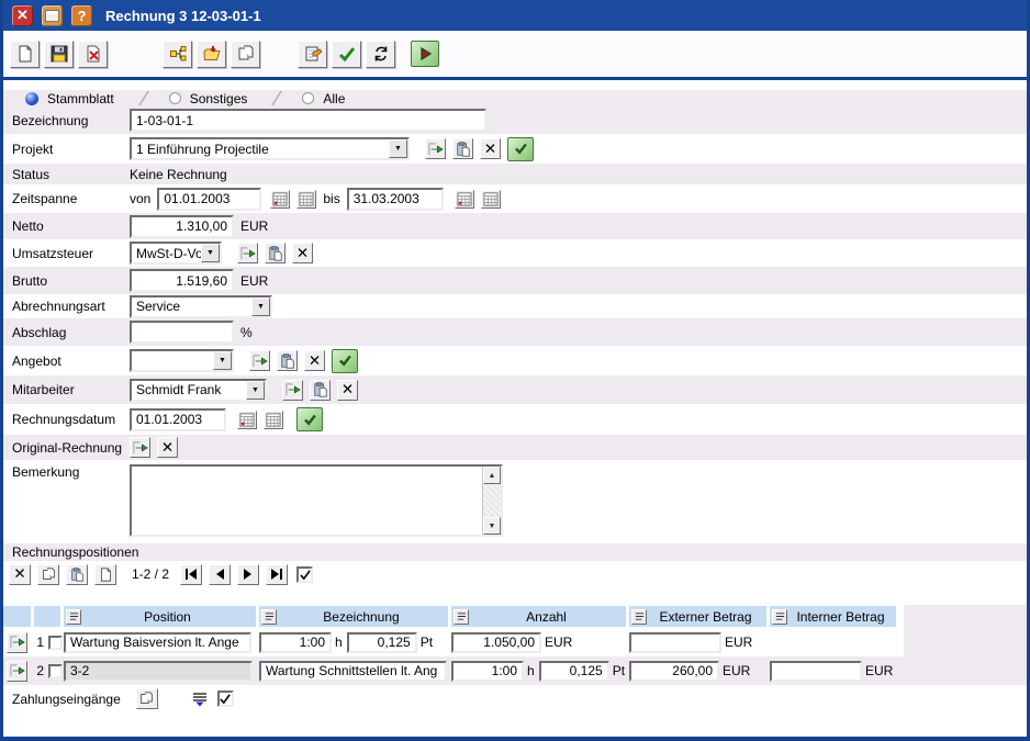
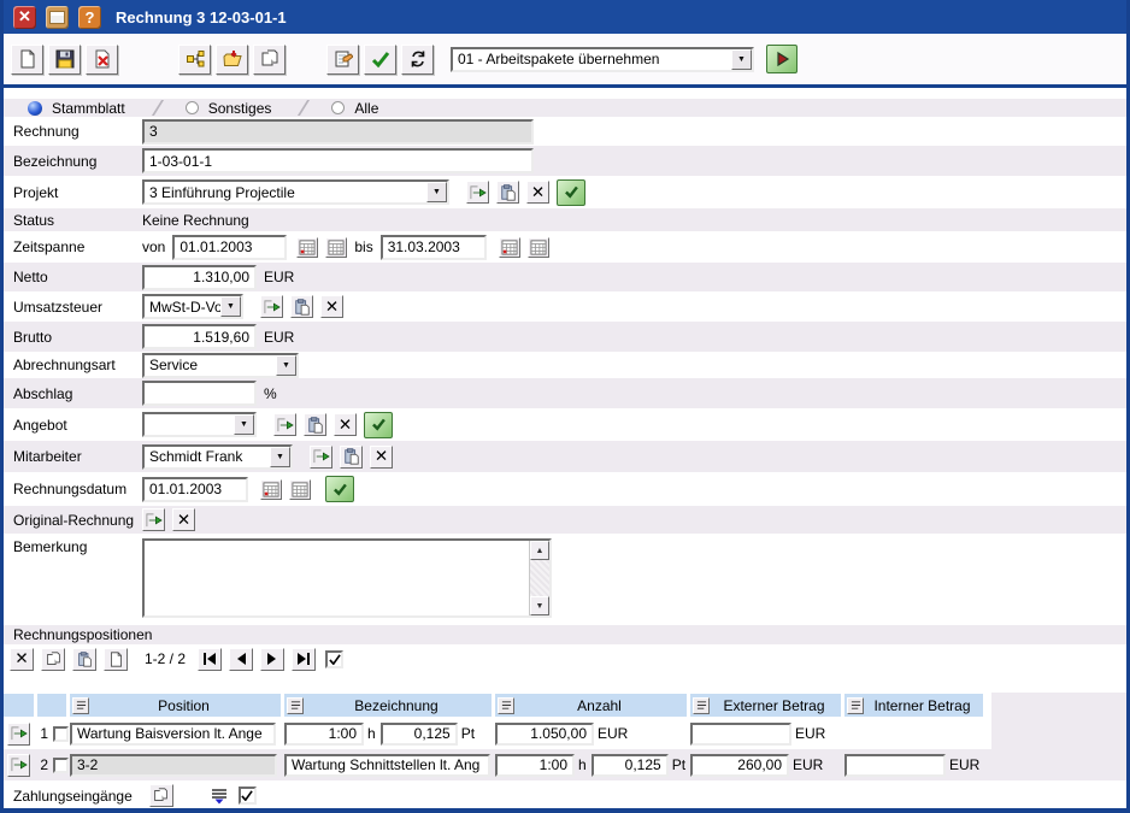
  ✕
  ?
  Rechnung 3 12-03-01-1
+ 01 - Arbeitspakete übernehmen
  Stammblatt
  Sonstiges
  Alle
+ Rechnung
+ 3
  Bezeichnung
  1-03-01-1
  Projekt
- 1 Einführung Projectile
+ 3 Einführung Projectile
  ✕
  Status
  Keine Rechnung
  Zeitspanne
  von
  01.01.2003
  bis
  31.03.2003
  Netto
  1.310,00
  EUR
  Umsatzsteuer
  MwSt-D-Vo
  ✕
  Brutto
  1.519,60
  EUR
  Abrechnungsart
  Service
  Abschlag
  %
  Angebot
  ✕
  Mitarbeiter
  Schmidt Frank
  ✕
  Rechnungsdatum
  01.01.2003
  Original-Rechnung
  ✕
  Bemerkung
  Rechnungspositionen
  ✕
  1-2 / 2
  Position
  Bezeichnung
  Anzahl
  Externer Betrag
  Interner Betrag
  1
  Wartung Baisversion lt. Ange
  1:00
  h
  0,125
  Pt
  1.050,00
  EUR
  EUR
  2
  3-2
  Wartung Schnittstellen lt. Ang
  1:00
  h
  0,125
  Pt
  260,00
  EUR
  EUR
  Zahlungseingänge
